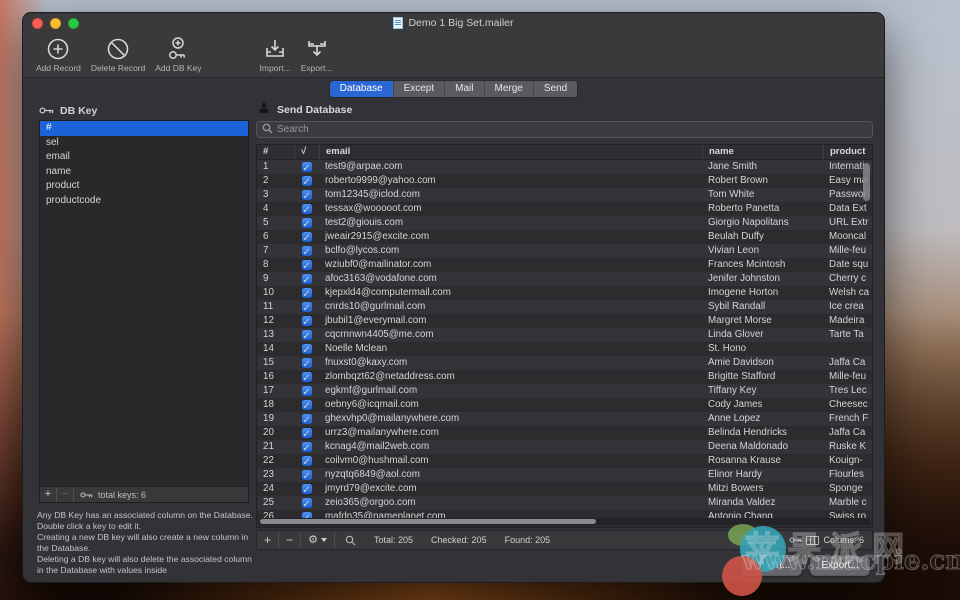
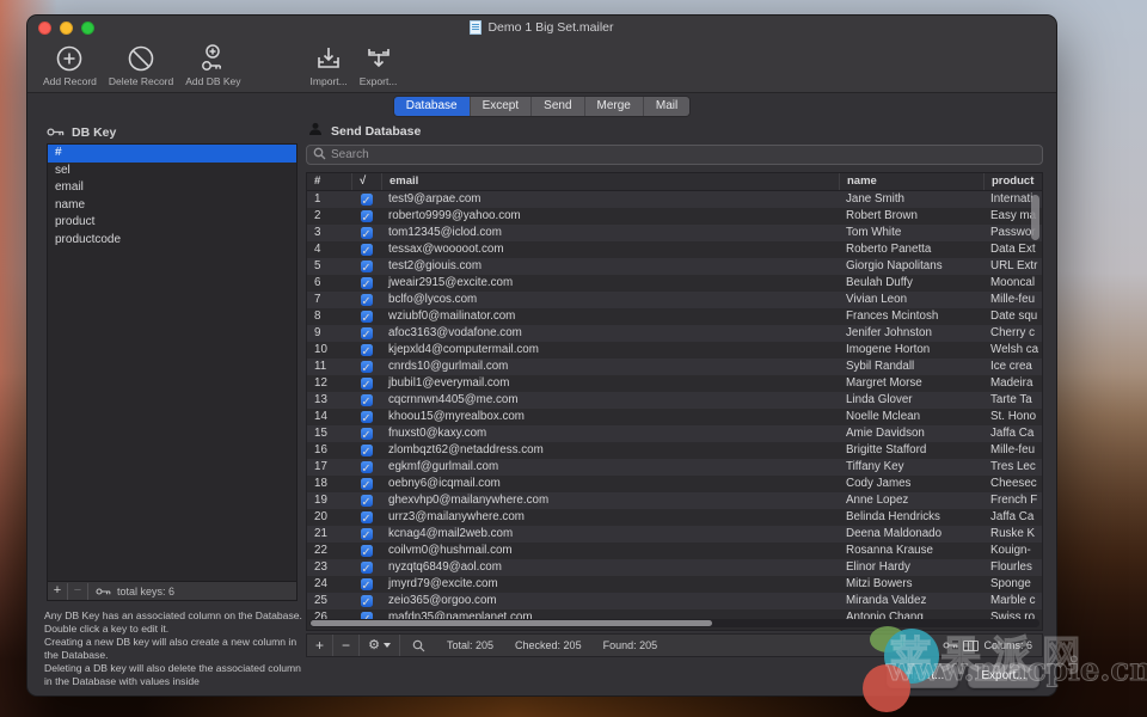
  Demo 1 Big Set.mailer
  Add Record
  Delete Record
  Add DB Key
  Import...
  Export...
  Database
  Except
- Mail
+ Send
  Merge
- Send
+ Mail
  DB Key
  #
  sel
  email
  name
  product
  productcode
  +
  −
  total keys: 6
  Any DB Key has an associated column on the Database. Double click a key to edit it.
  Creating a new DB key will also create a new column in the Database.
  Deleting a DB key will also delete the associated column in the Database with values inside
  Send Database
  Search
  #
  √
  email
  name
  product
  1
  ✓
  test9@arpae.com
  Jane Smith
  Internati
  2
  ✓
  roberto9999@yahoo.com
  Robert Brown
  Easy ma
  3
  ✓
  tom12345@iclod.com
  Tom White
  Passwor
  4
  ✓
  tessax@wooooot.com
  Roberto Panetta
  Data Ext
  5
  ✓
  test2@giouis.com
  Giorgio Napolitans
  URL Extr
  6
  ✓
  jweair2915@excite.com
  Beulah Duffy
  Mooncal
  7
  ✓
  bclfo@lycos.com
  Vivian Leon
  Mille-feu
  8
  ✓
  wziubf0@mailinator.com
  Frances Mcintosh
  Date squ
  9
  ✓
  afoc3163@vodafone.com
  Jenifer Johnston
  Cherry c
  10
  ✓
  kjepxld4@computermail.com
  Imogene Horton
  Welsh ca
  11
  ✓
  cnrds10@gurlmail.com
  Sybil Randall
  Ice crea
  12
  ✓
  jbubil1@everymail.com
  Margret Morse
  Madeira
  13
  ✓
  cqcrnnwn4405@me.com
  Linda Glover
  Tarte Ta
  14
  ✓
+ khoou15@myrealbox.com
  Noelle Mclean
  St. Hono
  15
  ✓
  fnuxst0@kaxy.com
  Amie Davidson
  Jaffa Ca
  16
  ✓
  zlombqzt62@netaddress.com
  Brigitte Stafford
  Mille-feu
  17
  ✓
  egkmf@gurlmail.com
  Tiffany Key
  Tres Lec
  18
  ✓
  oebny6@icqmail.com
  Cody James
  Cheesec
  19
  ✓
  ghexvhp0@mailanywhere.com
  Anne Lopez
  French F
  20
  ✓
  urrz3@mailanywhere.com
  Belinda Hendricks
  Jaffa Ca
  21
  ✓
  kcnag4@mail2web.com
  Deena Maldonado
  Ruske K
  22
  ✓
  coilvm0@hushmail.com
  Rosanna Krause
  Kouign-
  23
  ✓
  nyzqtq6849@aol.com
  Elinor Hardy
  Flourles
  24
  ✓
  jmyrd79@excite.com
  Mitzi Bowers
  Sponge
  25
  ✓
  zeio365@orgoo.com
  Miranda Valdez
  Marble c
  26
  mafdn35@nameplanet.com
  Antonio Chang
  Swiss ro
  +
  −
  ⚙
  Total: 205
  Checked: 205
  Found: 205
  Colums: 6
  Export...
  苹果派网
  www.macpie.cn
